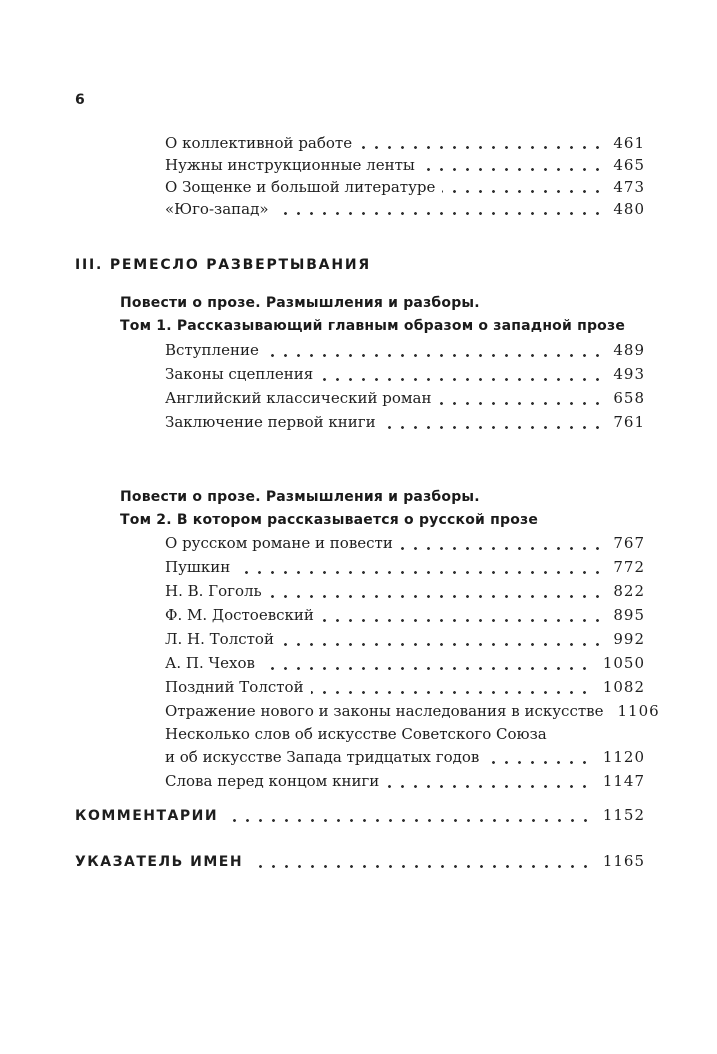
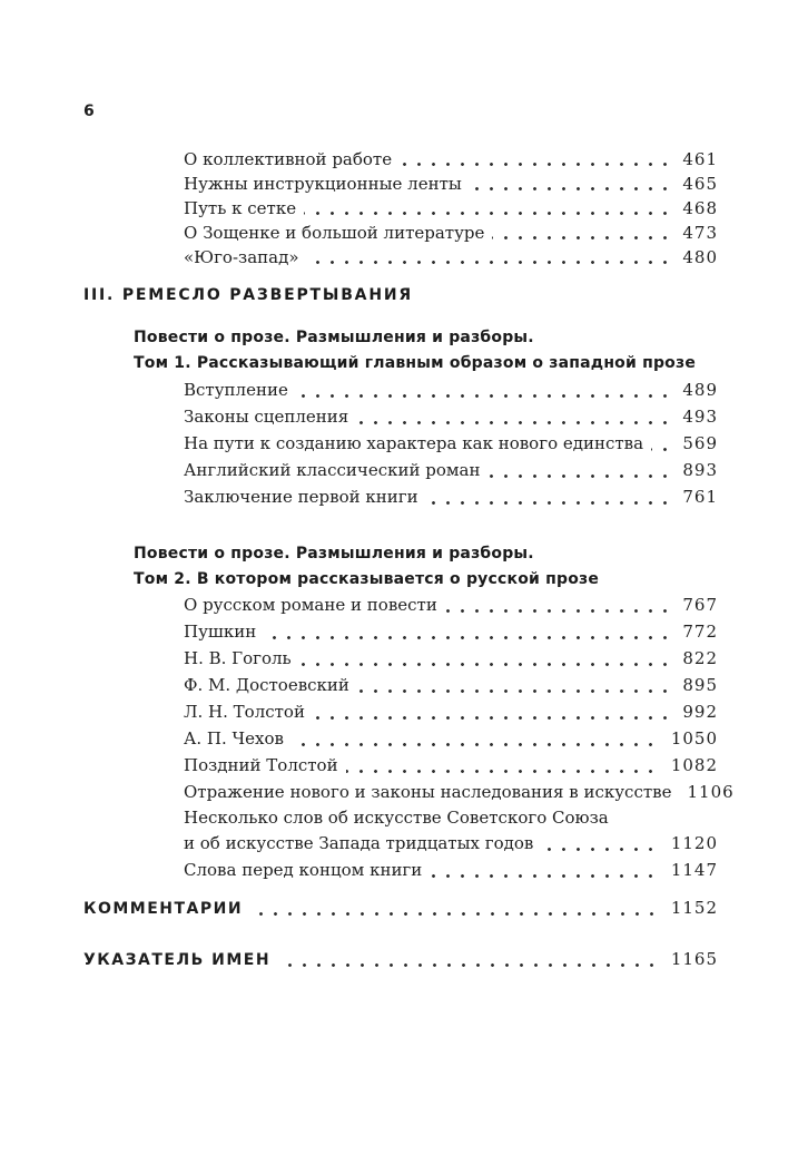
  6
  О коллективной работе
  461
  Нужны инструкционные ленты
  465
+ Путь к сетке
+ 468
  О Зощенке и большой литературе
  473
  «Юго-запад»
  480
  III. РЕМЕСЛО РАЗВЕРТЫВАНИЯ
  Повести о прозе. Размышления и разборы.
  Том 1. Рассказывающий главным образом о западной прозе
  Вступление
  489
  Законы сцепления
  493
+ На пути к созданию характера как нового единства
+ 569
  Английский классический роман
- 658
+ 893
  Заключение первой книги
  761
  Повести о прозе. Размышления и разборы.
  Том 2. В котором рассказывается о русской прозе
  О русском романе и повести
  767
  Пушкин
  772
  Н. В. Гоголь
  822
  Ф. М. Достоевский
  895
  Л. Н. Толстой
  992
  А. П. Чехов
  1050
  Поздний Толстой
  1082
  Отражение нового и законы наследования в искусстве
  1106
  Несколько слов об искусстве Советского Союза
  и об искусстве Запада тридцатых годов
  1120
  Слова перед концом книги
  1147
  КОММЕНТАРИИ
  1152
  УКАЗАТЕЛЬ ИМЕН
  1165
